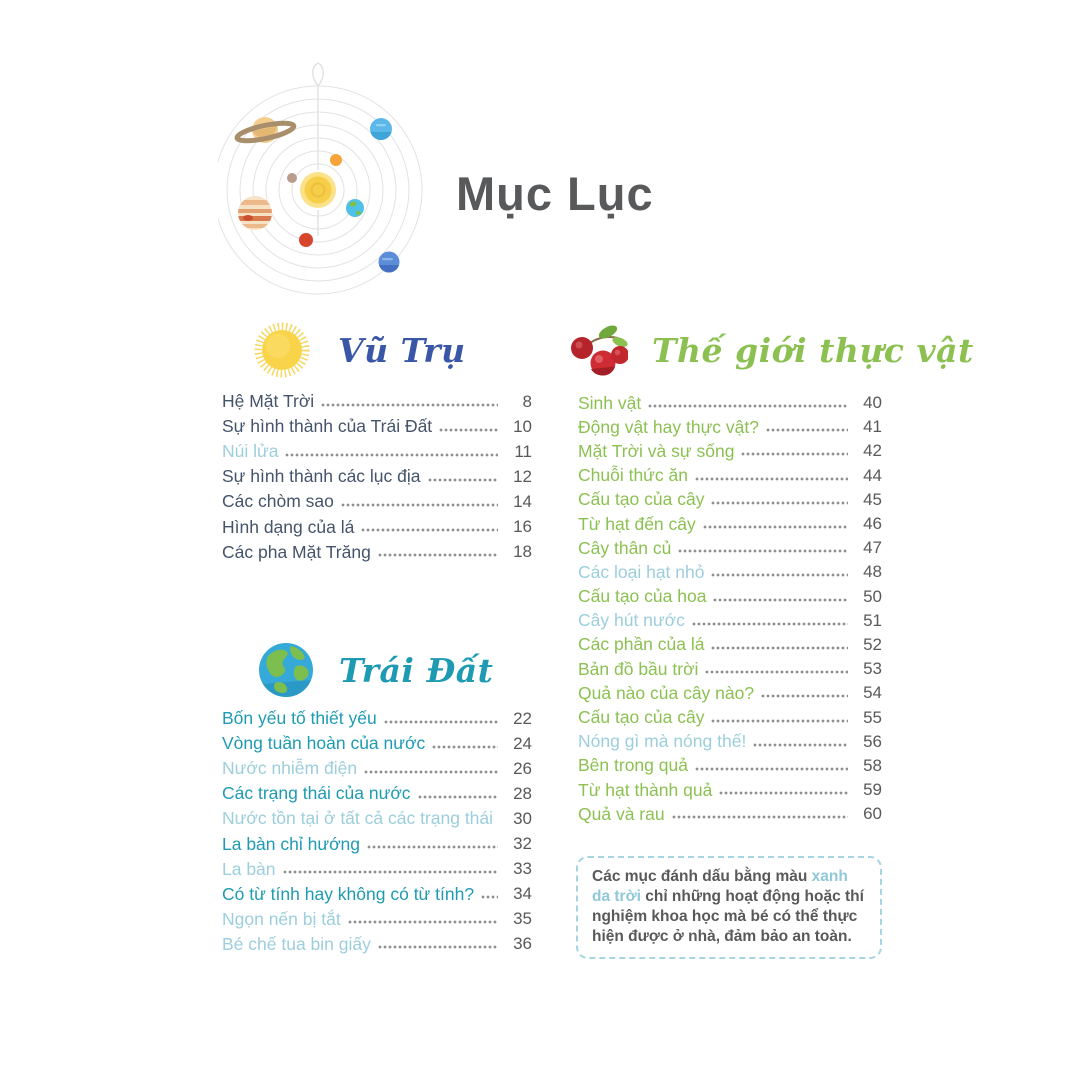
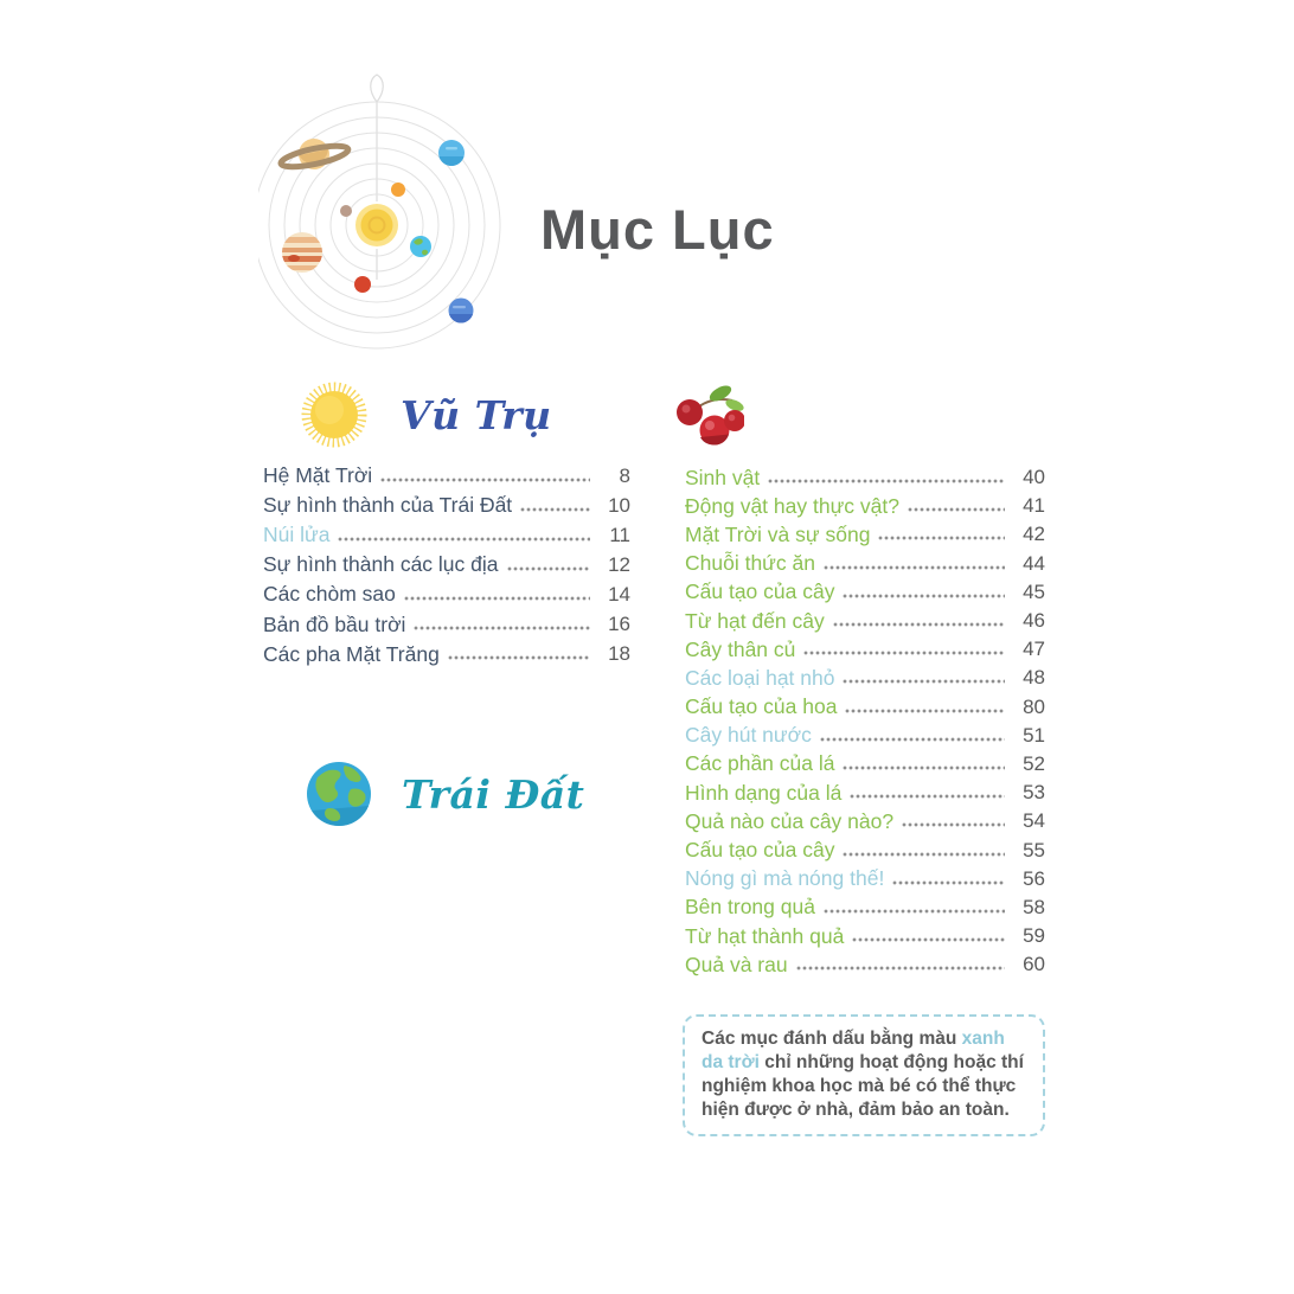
  Mục Lục
  Vũ Trụ
  Hệ Mặt Trời
  8
  Sự hình thành của Trái Đất
  10
  Núi lửa
  11
  Sự hình thành các lục địa
  12
  Các chòm sao
  14
- Hình dạng của lá
+ Bản đồ bầu trời
  16
  Các pha Mặt Trăng
  18
  Trái Đất
- Bốn yếu tố thiết yếu
- 22
- Vòng tuần hoàn của nước
- 24
- Nước nhiễm điện
- 26
- Các trạng thái của nước
- 28
- Nước tồn tại ở tất cả các trạng thái
- 30
- La bàn chỉ hướng
- 32
- La bàn
- 33
- Có từ tính hay không có từ tính?
- 34
- Ngọn nến bị tắt
- 35
- Bé chế tua bin giấy
- 36
- Thế giới thực vật
  Sinh vật
  40
  Động vật hay thực vật?
  41
  Mặt Trời và sự sống
  42
  Chuỗi thức ăn
  44
  Cấu tạo của cây
  45
  Từ hạt đến cây
  46
  Cây thân củ
  47
  Các loại hạt nhỏ
  48
  Cấu tạo của hoa
- 50
+ 80
  Cây hút nước
  51
  Các phần của lá
  52
- Bản đồ bầu trời
+ Hình dạng của lá
  53
  Quả nào của cây nào?
  54
  Cấu tạo của cây
  55
  Nóng gì mà nóng thế!
  56
  Bên trong quả
  58
  Từ hạt thành quả
  59
  Quả và rau
  60
  Các mục đánh dấu bằng màu xanh da trời chỉ những hoạt động hoặc thí nghiệm khoa học mà bé có thể thực hiện được ở nhà, đảm bảo an toàn.
